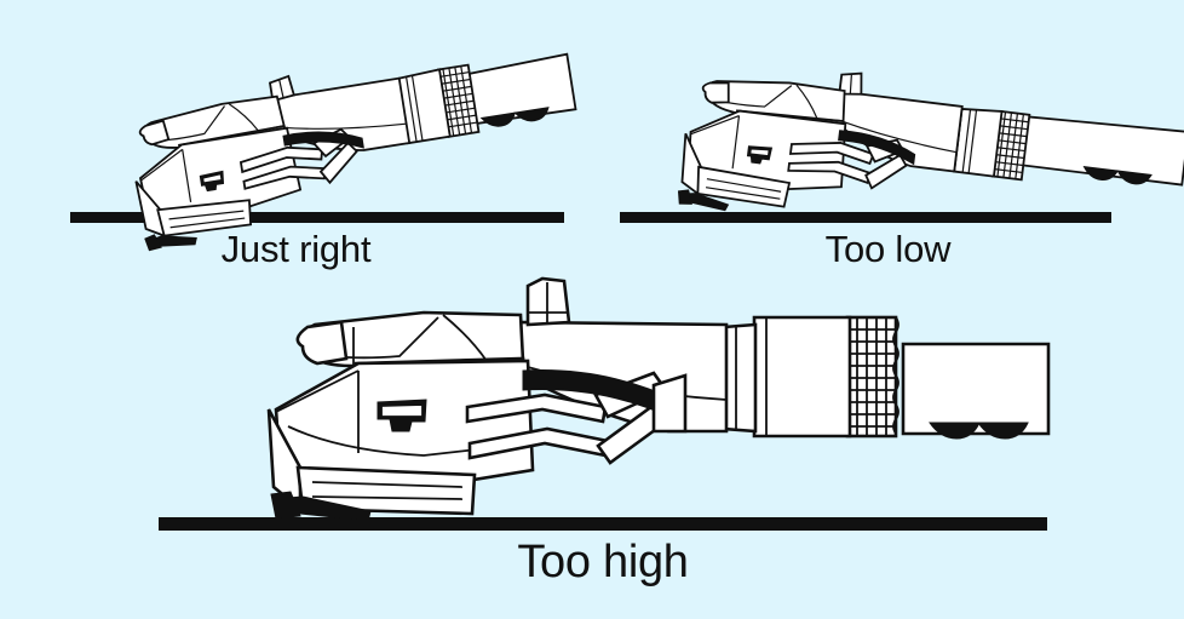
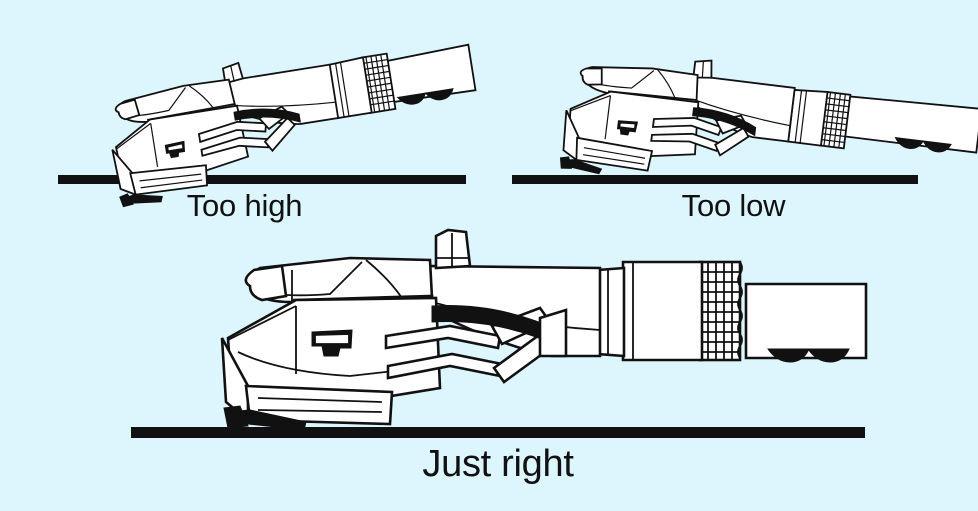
- Just right
+ Too high
  Too low
- Too high
+ Just right
